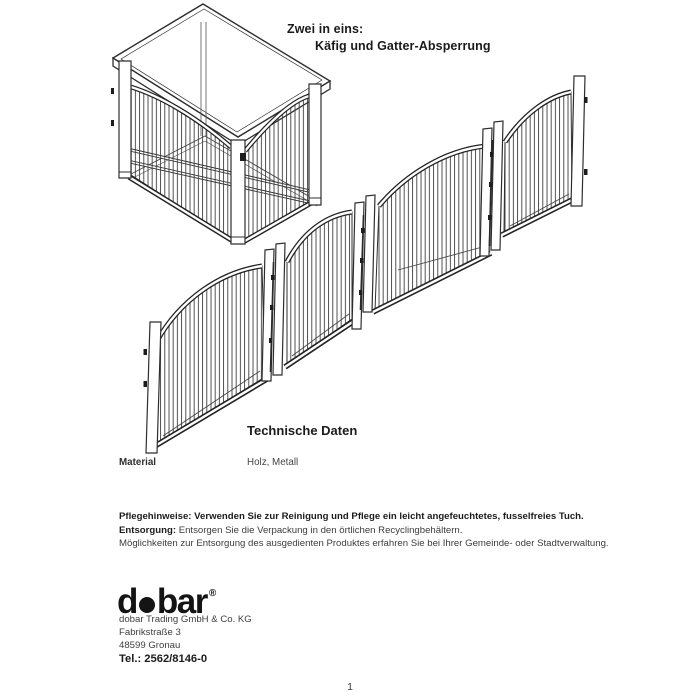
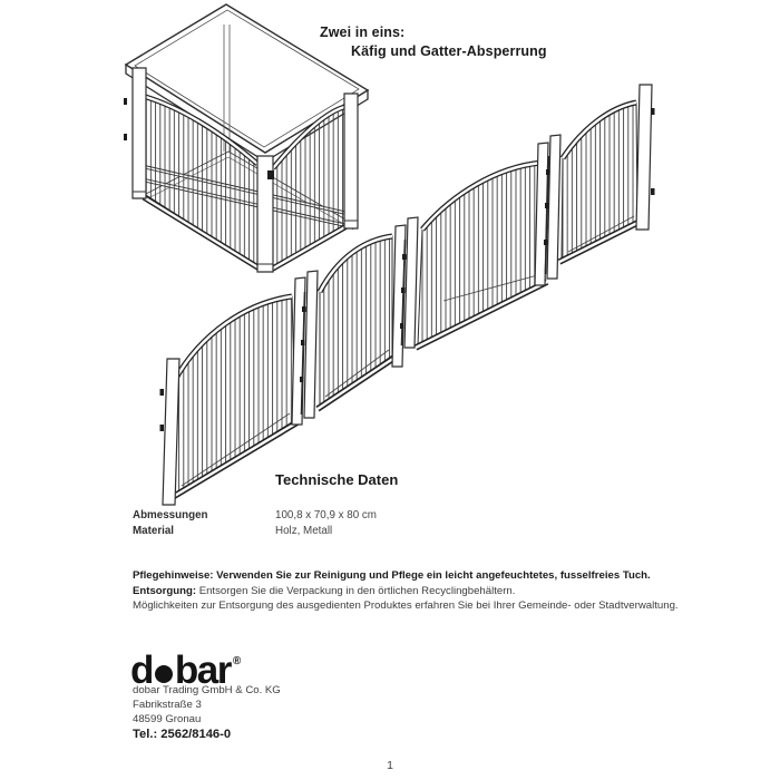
  Zwei in eins:
  Käfig und Gatter-Absperrung
  Technische Daten
+ Abmessungen
+ 100,8 x 70,9 x 80 cm
  Material
  Holz, Metall
  Pflegehinweise: Verwenden Sie zur Reinigung und Pflege ein leicht angefeuchtetes, fusselfreies Tuch.
  Entsorgung: Entsorgen Sie die Verpackung in den örtlichen Recyclingbehältern.
  Möglichkeiten zur Entsorgung des ausgedienten Produktes erfahren Sie bei Ihrer Gemeinde- oder Stadtverwaltung.
  d bar ®
  dobar Trading GmbH & Co. KG
  Fabrikstraße 3
  48599 Gronau
  Tel.: 2562/8146-0
  1
